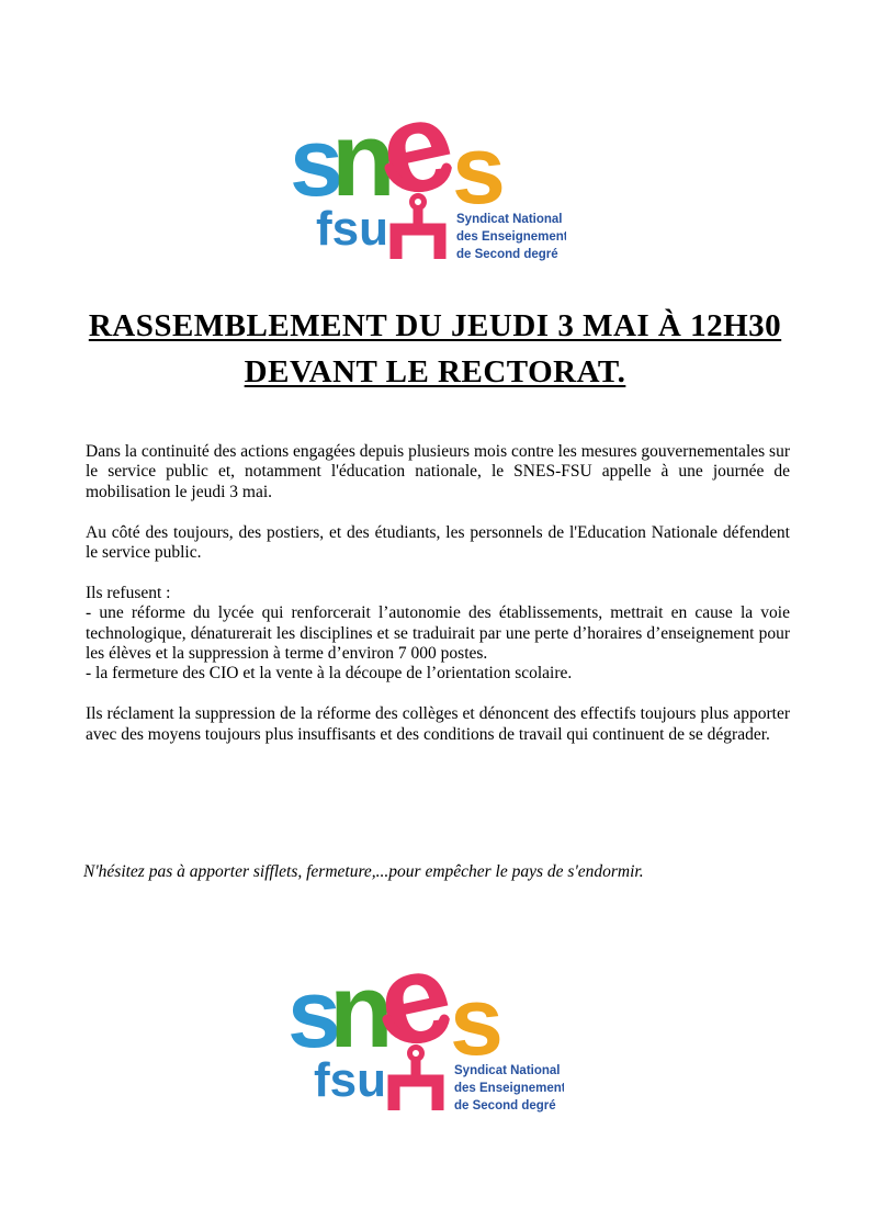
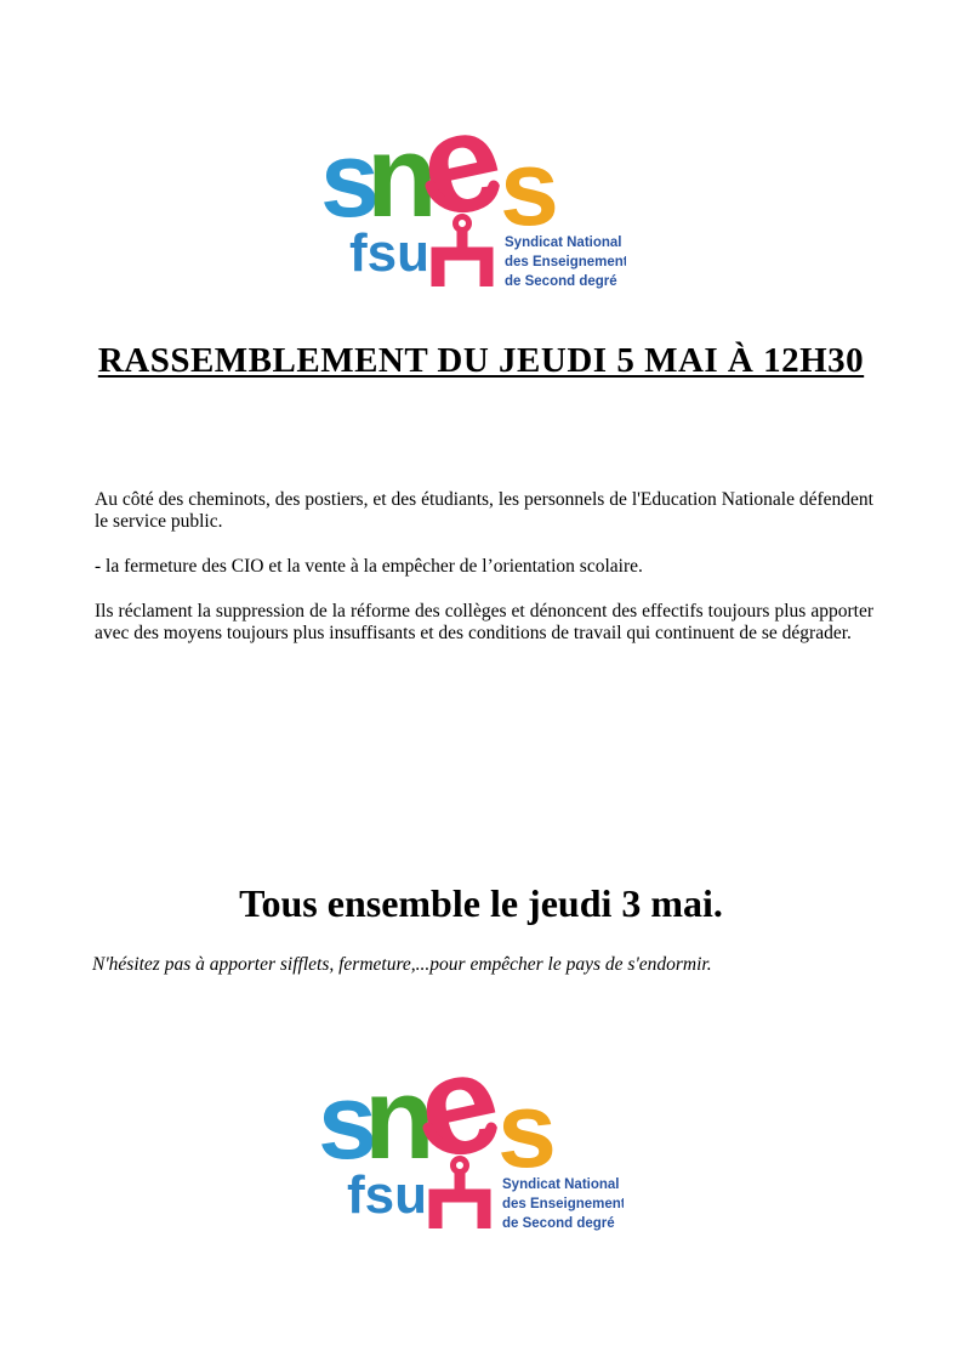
  s
  n
  s
  fsu
  Syndicat National
  des Enseignement
  de Second degré
- RASSEMBLEMENT DU JEUDI 3 MAI À 12H30
+ RASSEMBLEMENT DU JEUDI 5 MAI À 12H30
- DEVANT LE RECTORAT.
- Dans la continuité des actions engagées depuis plusieurs mois contre les mesures gouvernementales sur le service public et, notamment l'éducation nationale, le SNES-FSU appelle à une journée de mobilisation le jeudi 3 mai.
- Au côté des toujours, des postiers, et des étudiants, les personnels de l'Education Nationale défendent le service public.
+ Au côté des cheminots, des postiers, et des étudiants, les personnels de l'Education Nationale défendent le service public.
- Ils refusent :
- - une réforme du lycée qui renforcerait l’autonomie des établissements, mettrait en cause la voie technologique, dénaturerait les disciplines et se traduirait par une perte d’horaires d’enseignement pour les élèves et la suppression à terme d’environ 7 000 postes.
- - la fermeture des CIO et la vente à la découpe de l’orientation scolaire.
+ - la fermeture des CIO et la vente à la empêcher de l’orientation scolaire.
  Ils réclament la suppression de la réforme des collèges et dénoncent des effectifs toujours plus apporter avec des moyens toujours plus insuffisants et des conditions de travail qui continuent de se dégrader.
+ Tous ensemble le jeudi 3 mai.
  N'hésitez pas à apporter sifflets, fermeture,...pour empêcher le pays de s'endormir.
  s
  n
  s
  fsu
  Syndicat National
  des Enseignement
  de Second degré
